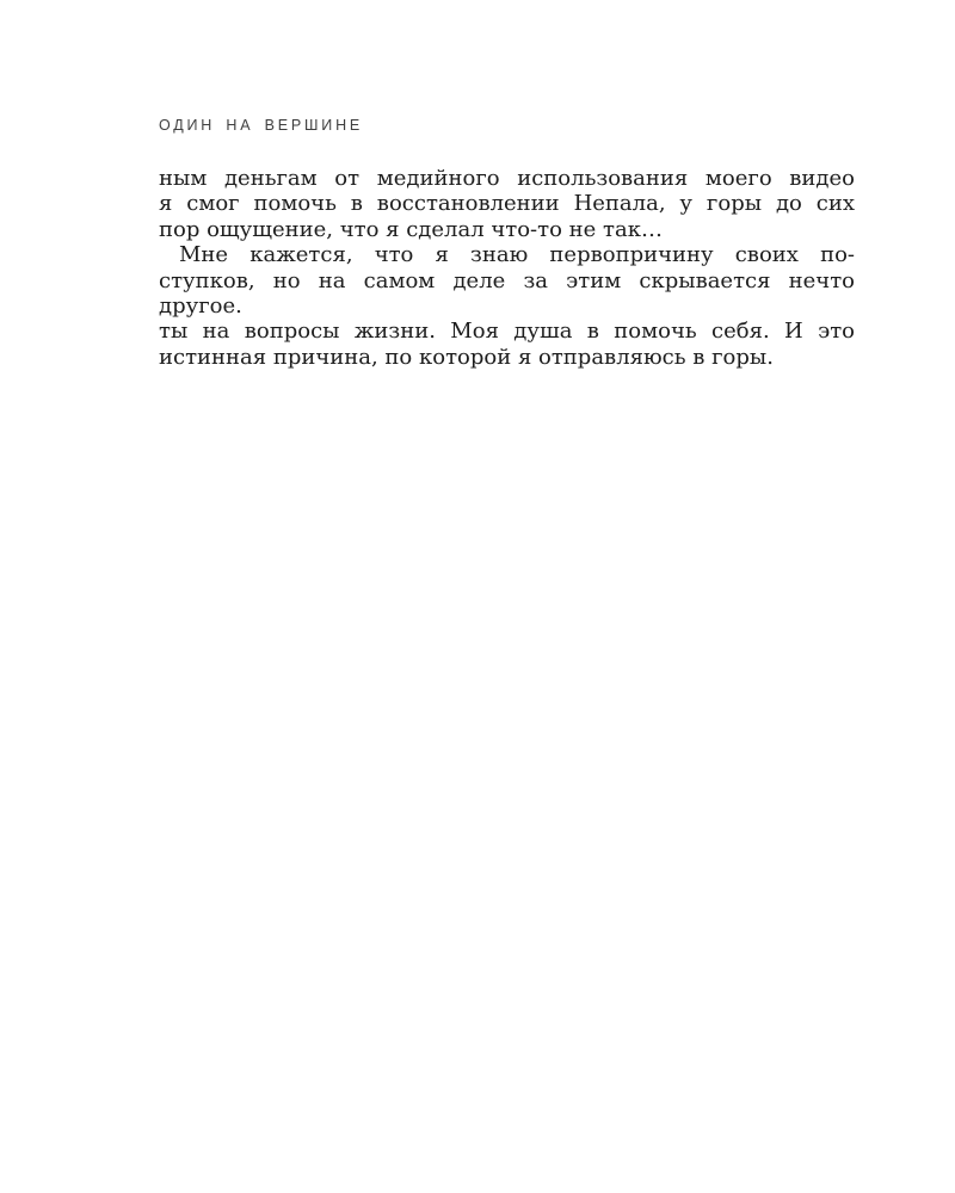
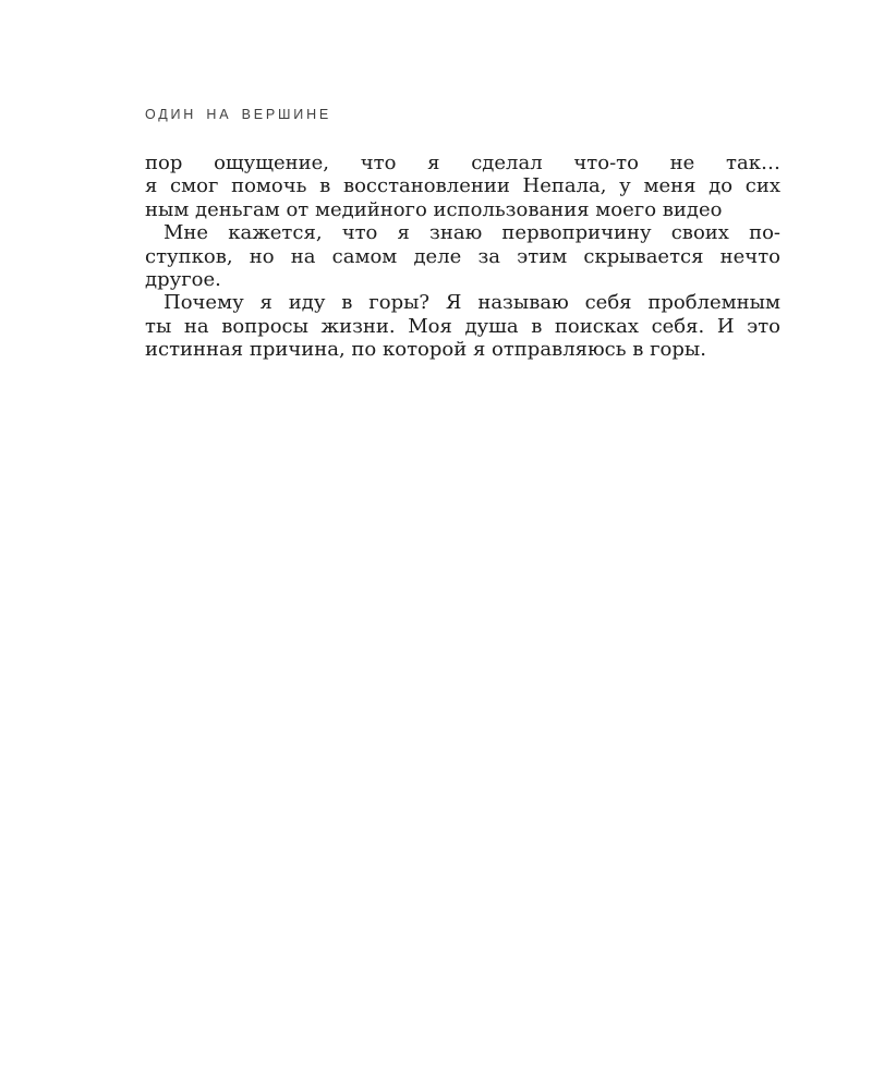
  ОДИН НА ВЕРШИНЕ
- ным деньгам от медийного использования моего видео
+ пор ощущение, что я сделал что-то не так…
- я смог помочь в восстановлении Непала, у горы до сих
+ я смог помочь в восстановлении Непала, у меня до сих
- пор ощущение, что я сделал что-то не так…
+ ным деньгам от медийного использования моего видео
  Мне кажется, что я знаю первопричину своих по-
  ступков, но на самом деле за этим скрывается нечто
  другое.
+ Почему я иду в горы? Я называю себя проблемным
- ты на вопросы жизни. Моя душа в помочь себя. И это
+ ты на вопросы жизни. Моя душа в поисках себя. И это
  истинная причина, по которой я отправляюсь в горы.
